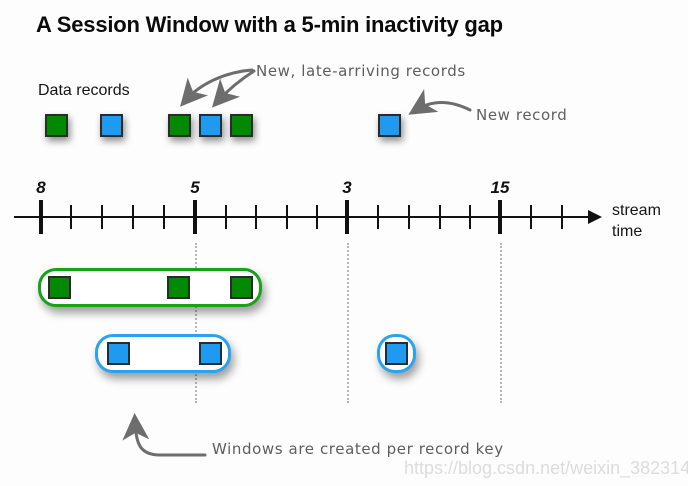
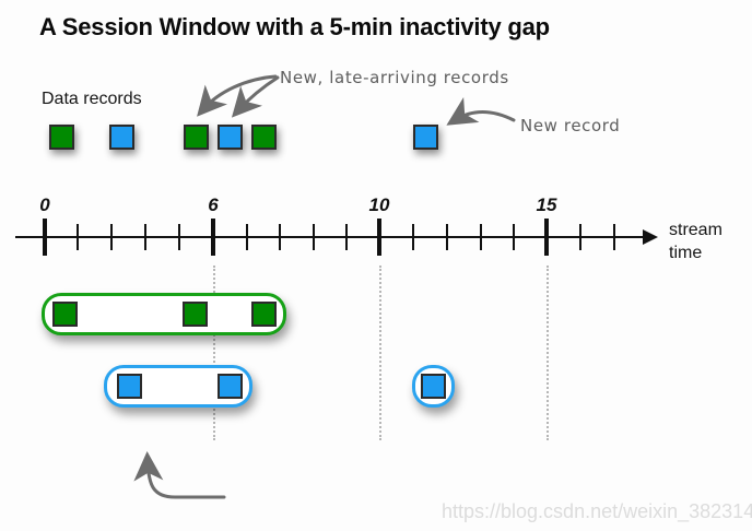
  A Session Window with a 5-min inactivity gap
  Data records
- 8
+ 0
- 5
+ 6
- 3
+ 10
  15
  stream
  time
  New, late-arriving records
  New record
- Windows are created per record key
  https://blog.csdn.net/weixin_382314
